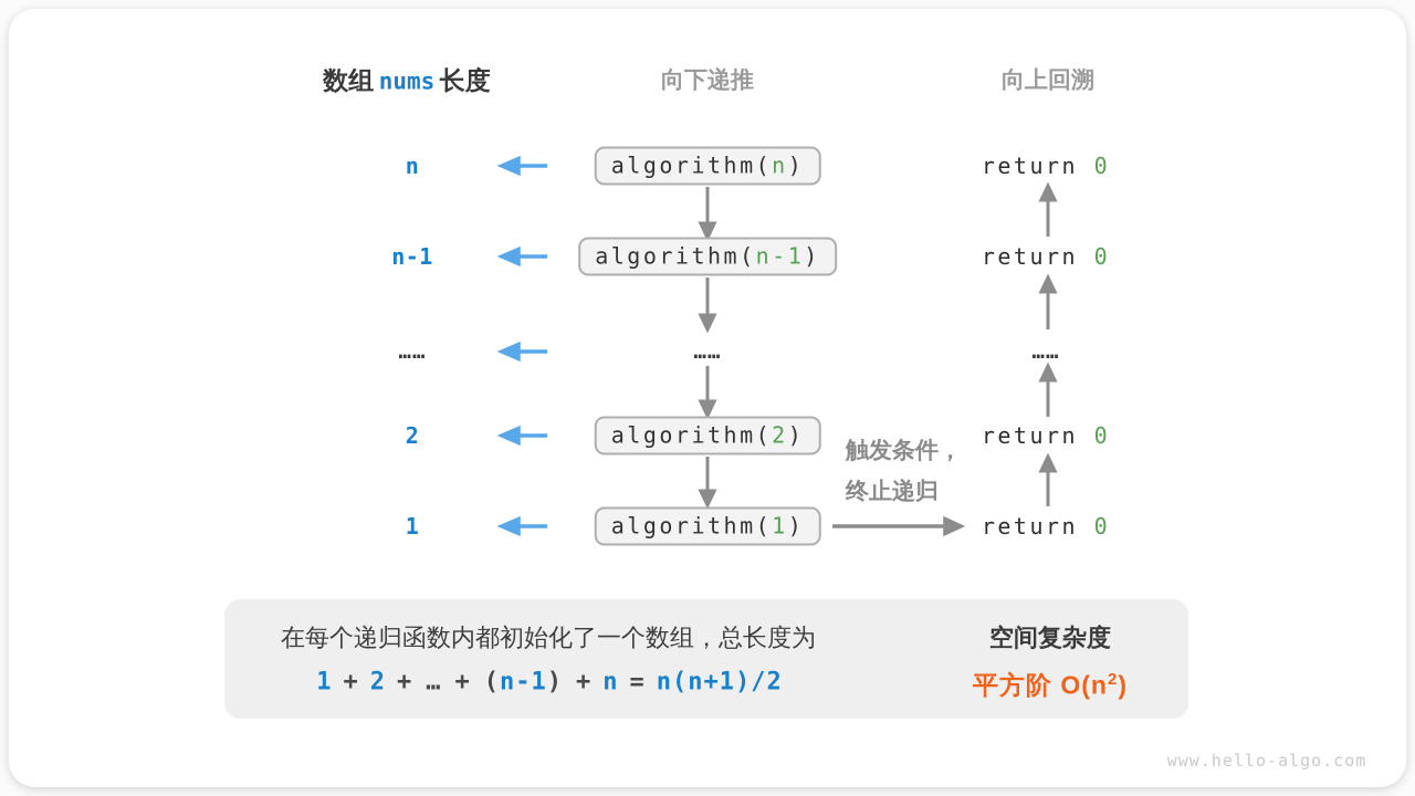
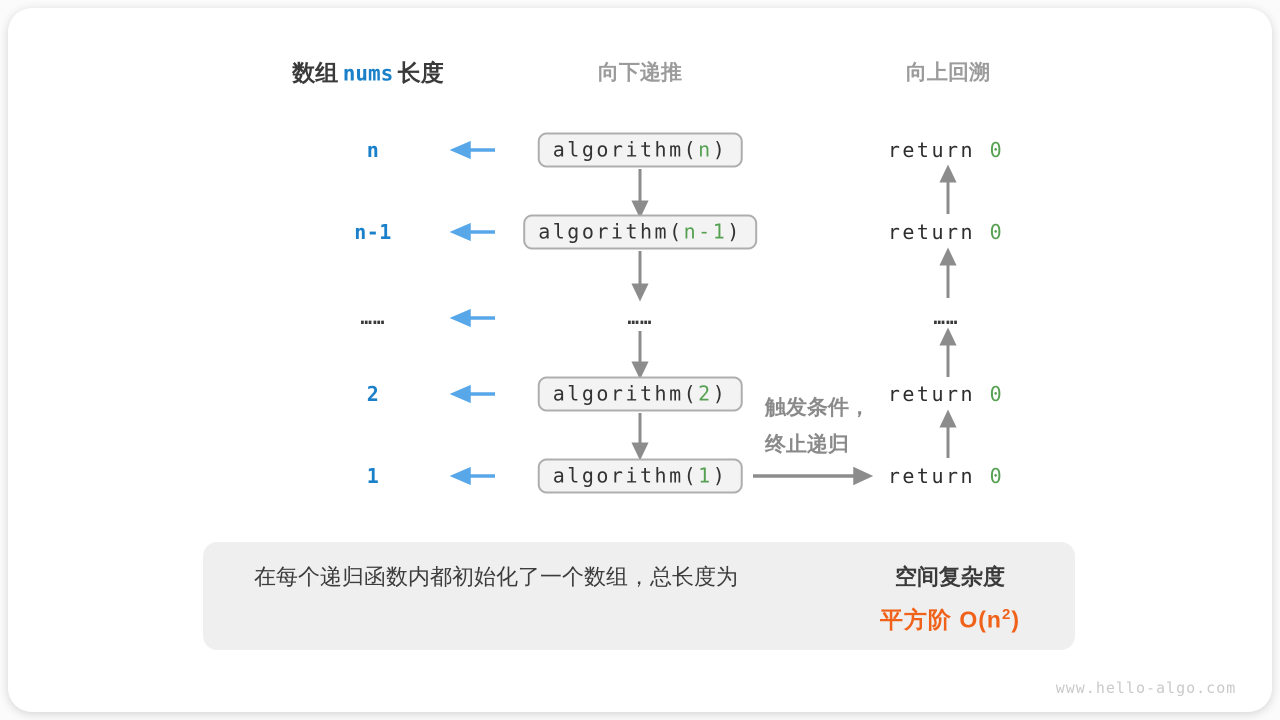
  数组 nums 长度
  向下递推
  向上回溯
  n
  algorithm(n)
  return 0
  n-1
  algorithm(n-1)
  return 0
  ……
  ……
  ……
  2
  algorithm(2)
  return 0
  1
  algorithm(1)
  return 0
  触发条件，
  终止递归
  在每个递归函数内都初始化了一个数组，总长度为
- 1 + 2 + … + (n-1) + n = n(n+1)/2
  空间复杂度
  平方阶 O(n2)
  www.hello-algo.com
